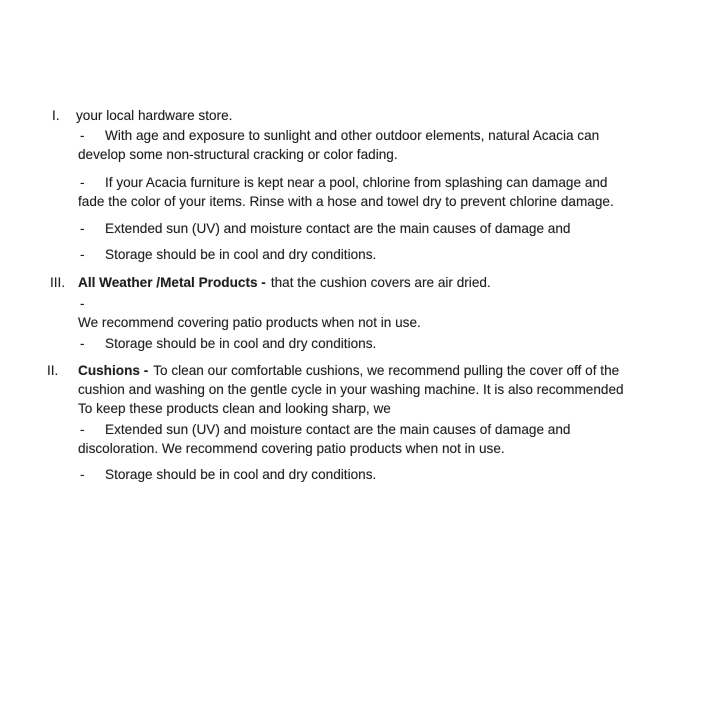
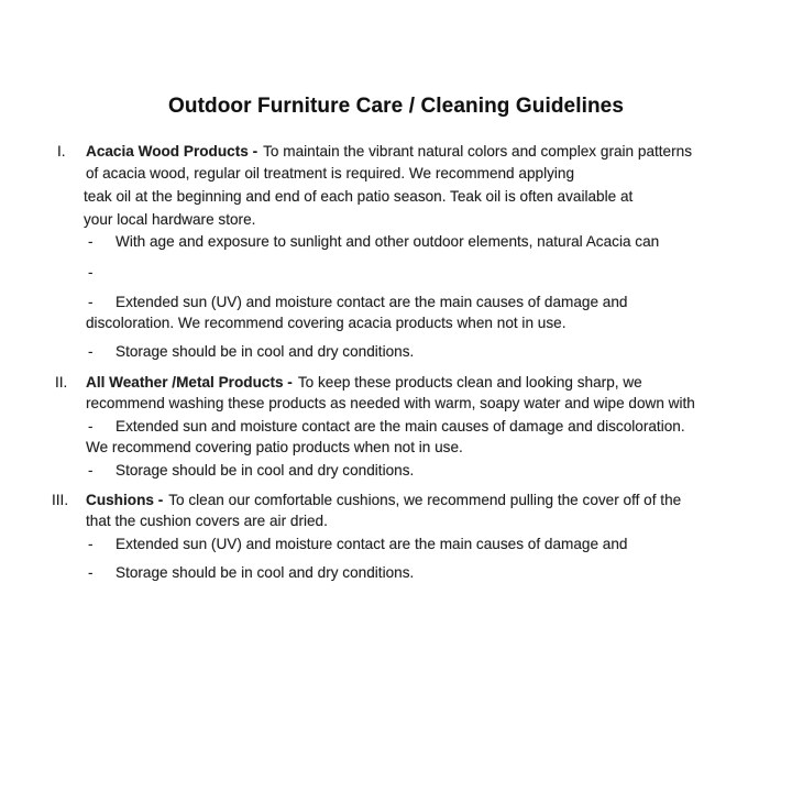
+ Outdoor Furniture Care / Cleaning Guidelines
  I.
+ Acacia Wood Products - To maintain the vibrant natural colors and complex grain patterns
+ of acacia wood, regular oil treatment is required. We recommend applying
+ teak oil at the beginning and end of each patio season. Teak oil is often available at
  your local hardware store.
  -
  With age and exposure to sunlight and other outdoor elements, natural Acacia can
- develop some non-structural cracking or color fading.
  -
- If your Acacia furniture is kept near a pool, chlorine from splashing can damage and
- fade the color of your items. Rinse with a hose and towel dry to prevent chlorine damage.
  -
  Extended sun (UV) and moisture contact are the main causes of damage and
+ discoloration. We recommend covering acacia products when not in use.
  -
  Storage should be in cool and dry conditions.
- III.
+ II.
- All Weather /Metal Products - that the cushion covers are air dried.
+ All Weather /Metal Products - To keep these products clean and looking sharp, we
+ recommend washing these products as needed with warm, soapy water and wipe down with
  -
+ Extended sun and moisture contact are the main causes of damage and discoloration.
  We recommend covering patio products when not in use.
  -
  Storage should be in cool and dry conditions.
- II.
+ III.
  Cushions - To clean our comfortable cushions, we recommend pulling the cover off of the
- cushion and washing on the gentle cycle in your washing machine. It is also recommended
- To keep these products clean and looking sharp, we
+ that the cushion covers are air dried.
  -
  Extended sun (UV) and moisture contact are the main causes of damage and
- discoloration. We recommend covering patio products when not in use.
  -
  Storage should be in cool and dry conditions.
